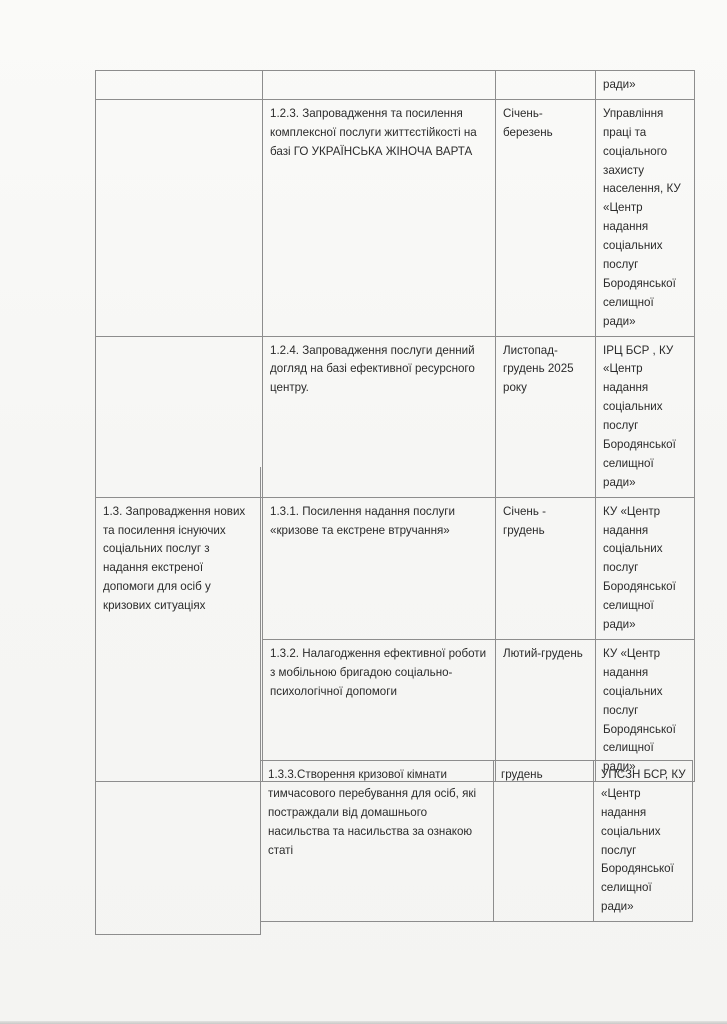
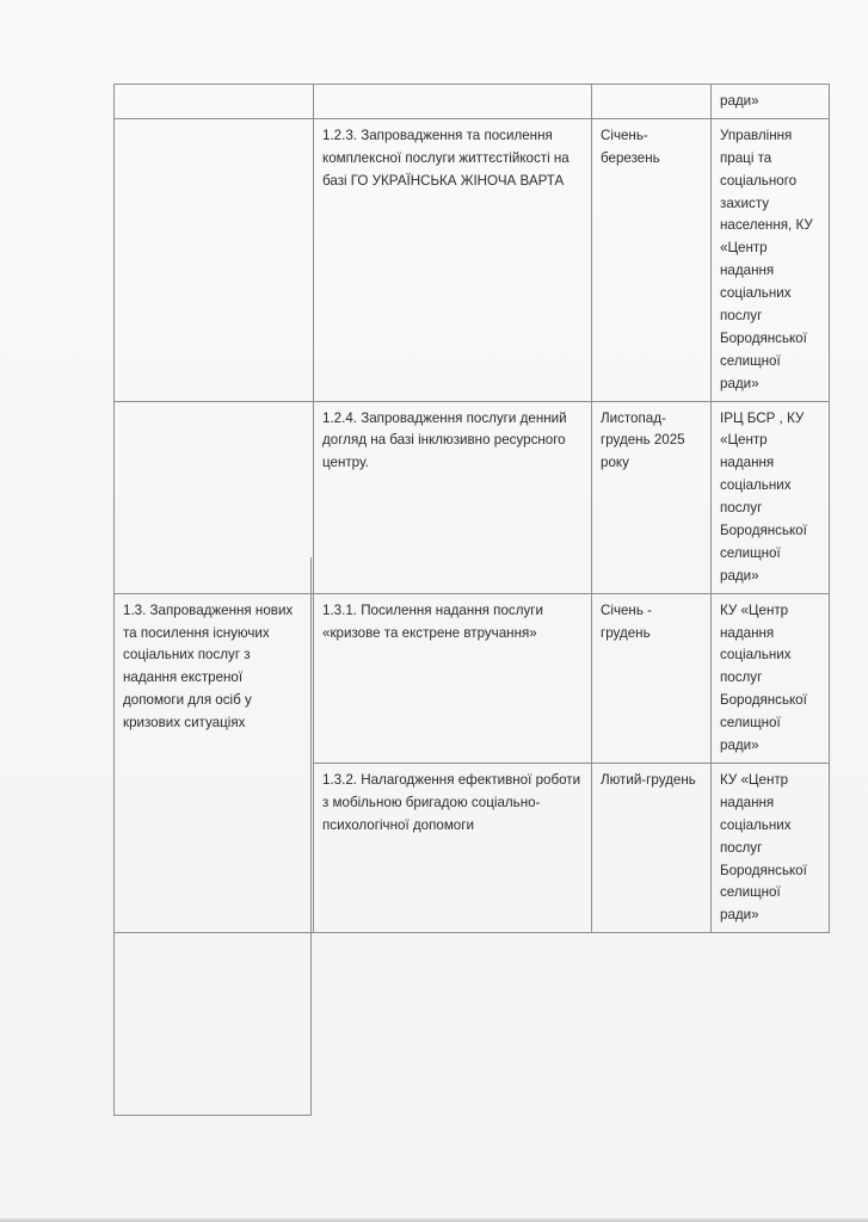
  			ради»
  	1.2.3. Запровадження та посилення комплексної послуги життєстійкості на базі ГО УКРАЇНСЬКА ЖІНОЧА ВАРТА	Січень-березень	Управління праці та соціального захисту населення, КУ «Центр надання соціальних послуг Бородянської селищної ради»
- 	1.2.4. Запровадження послуги денний догляд на базі ефективної ресурсного центру.	Листопад-грудень 2025 року	ІРЦ БСР , КУ «Центр надання соціальних послуг Бородянської селищної ради»
+ 	1.2.4. Запровадження послуги денний догляд на базі інклюзивно ресурсного центру.	Листопад-грудень 2025 року	ІРЦ БСР , КУ «Центр надання соціальних послуг Бородянської селищної ради»
  1.3. Запровадження нових та посилення існуючих соціальних послуг з надання екстреної допомоги для осіб у кризових ситуаціях	1.3.1. Посилення надання послуги «кризове та екстрене втручання»	Січень - грудень	КУ «Центр надання соціальних послуг Бородянської селищної ради»
  1.3.2. Налагодження ефективної роботи з мобільною бригадою соціально-психологічної допомоги	Лютий-грудень	КУ «Центр надання соціальних послуг Бородянської селищної ради»
- 1.3.3.Створення кризової кімнати тимчасового перебування для осіб, які постраждали від домашнього насильства та насильства за ознакою статі	грудень	УПСЗН БСР, КУ «Центр надання соціальних послуг Бородянської селищної ради»
